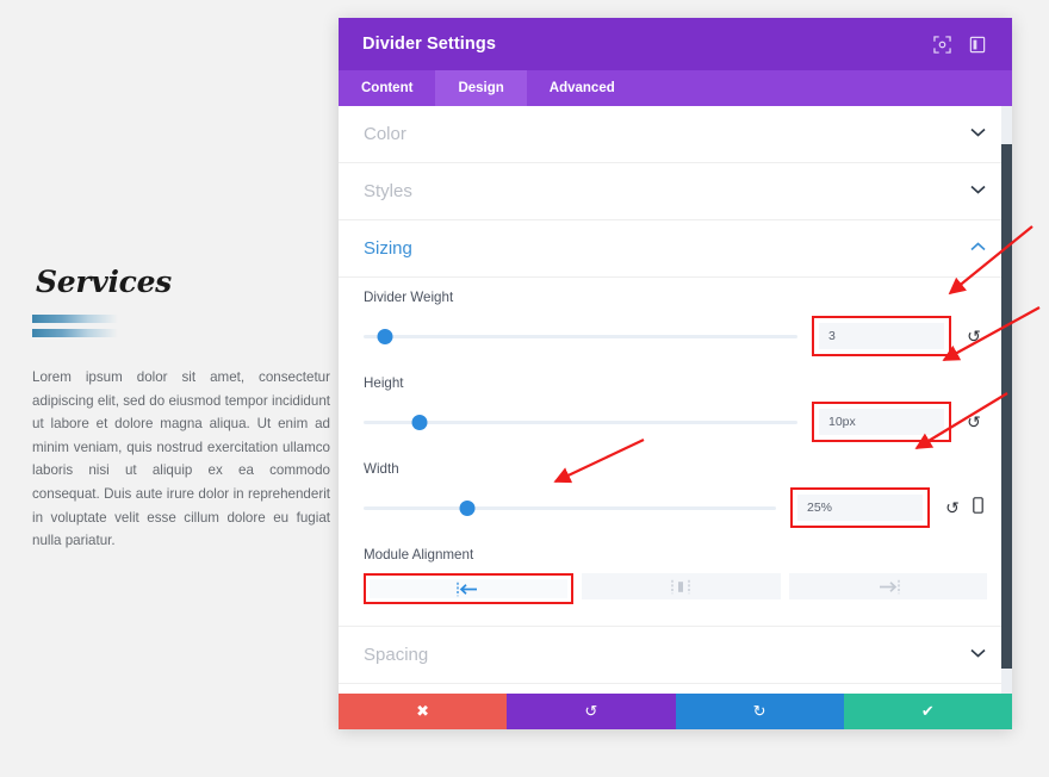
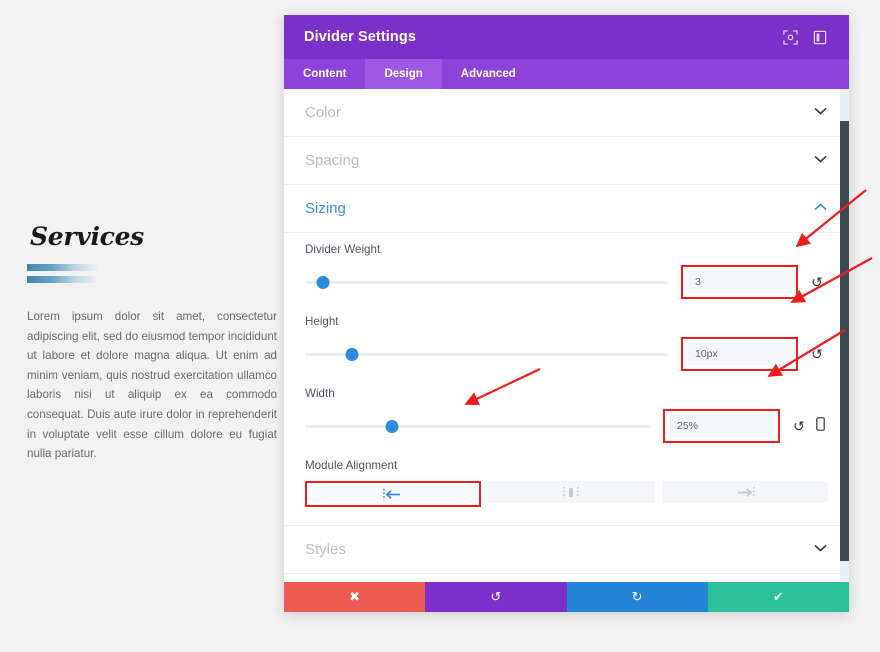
  Services
  Lorem ipsum dolor sit amet, consectetur adipiscing elit, sed do eiusmod tempor incididunt ut labore et dolore magna aliqua. Ut enim ad minim veniam, quis nostrud exercitation ullamco laboris nisi ut aliquip ex ea commodo consequat. Duis aute irure dolor in reprehenderit in voluptate velit esse cillum dolore eu fugiat nulla pariatur.
  Divider Settings
  Content
  Design
  Advanced
  Color
- Styles
+ Spacing
  Sizing
  Divider Weight
  3
  ↺
  Height
  10px
  ↺
  Width
  25%
  ↺
  Module Alignment
- Spacing
+ Styles
  ✖
  ↺
  ↻
  ✔
